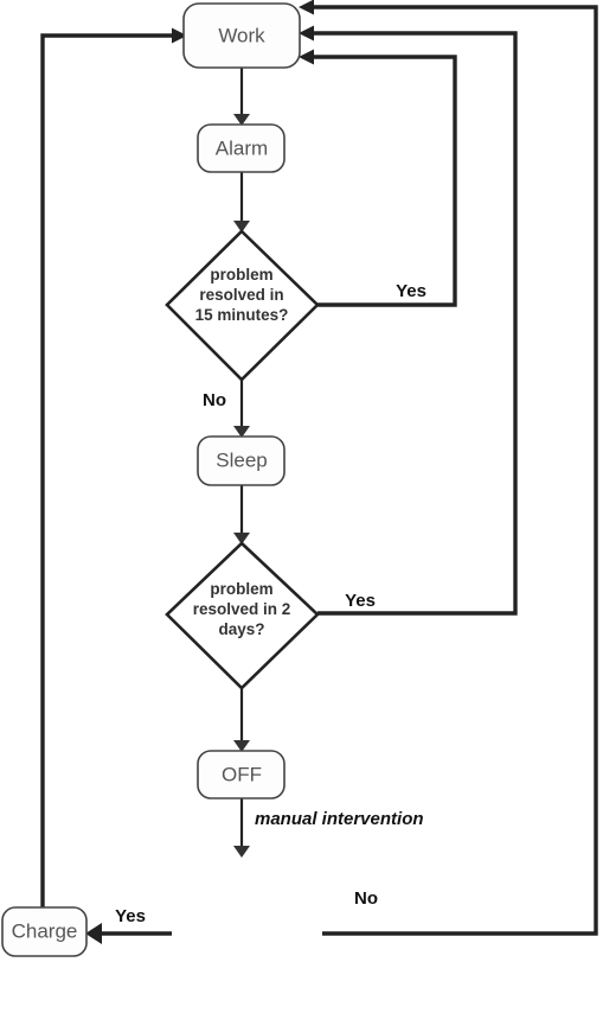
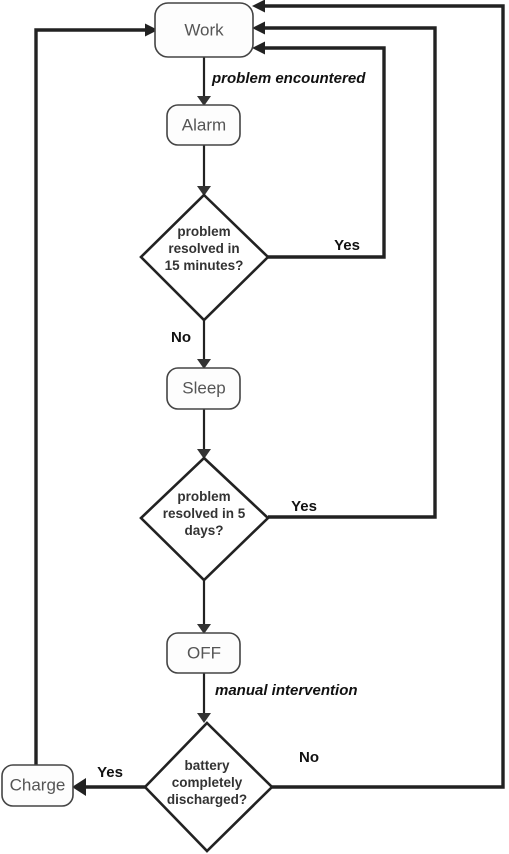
  Work
  Alarm
  Sleep
  OFF
  Charge
  problem
  resolved in
  15 minutes?
  problem
- resolved in 2
+ resolved in 5
  days?
+ battery
+ completely
+ discharged?
+ problem encountered
  Yes
  No
  Yes
  manual intervention
  Yes
  No
